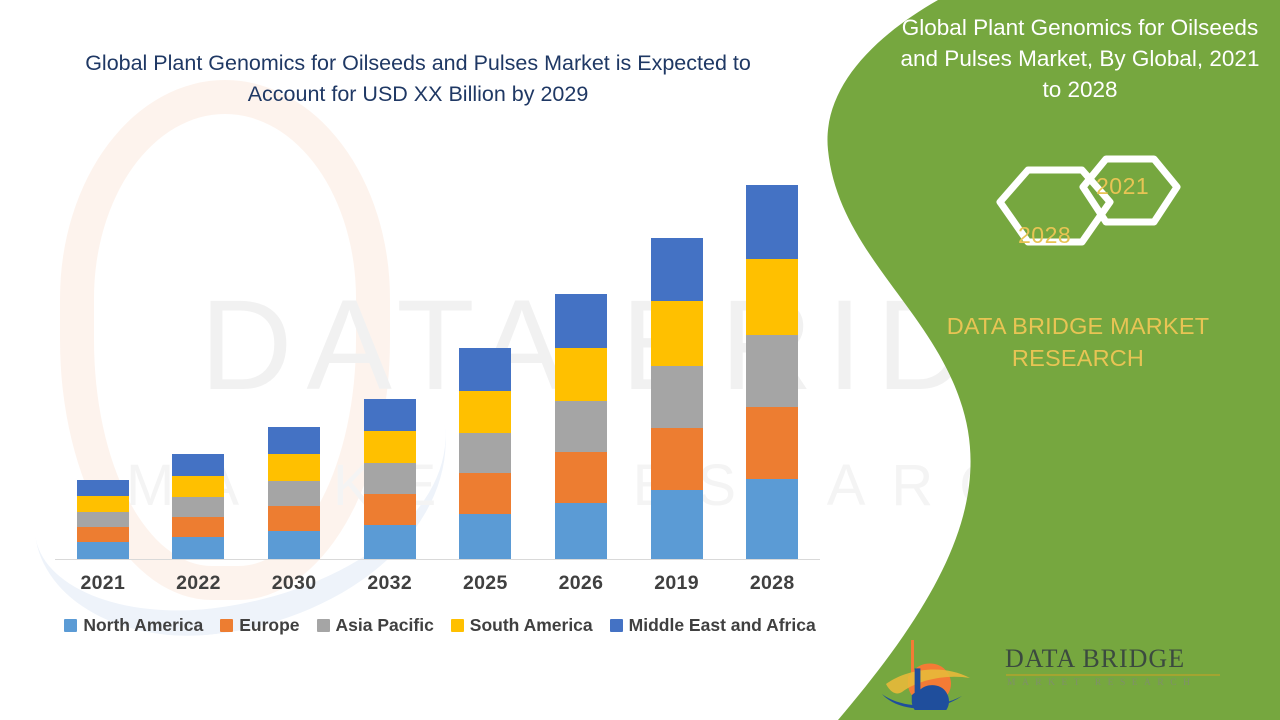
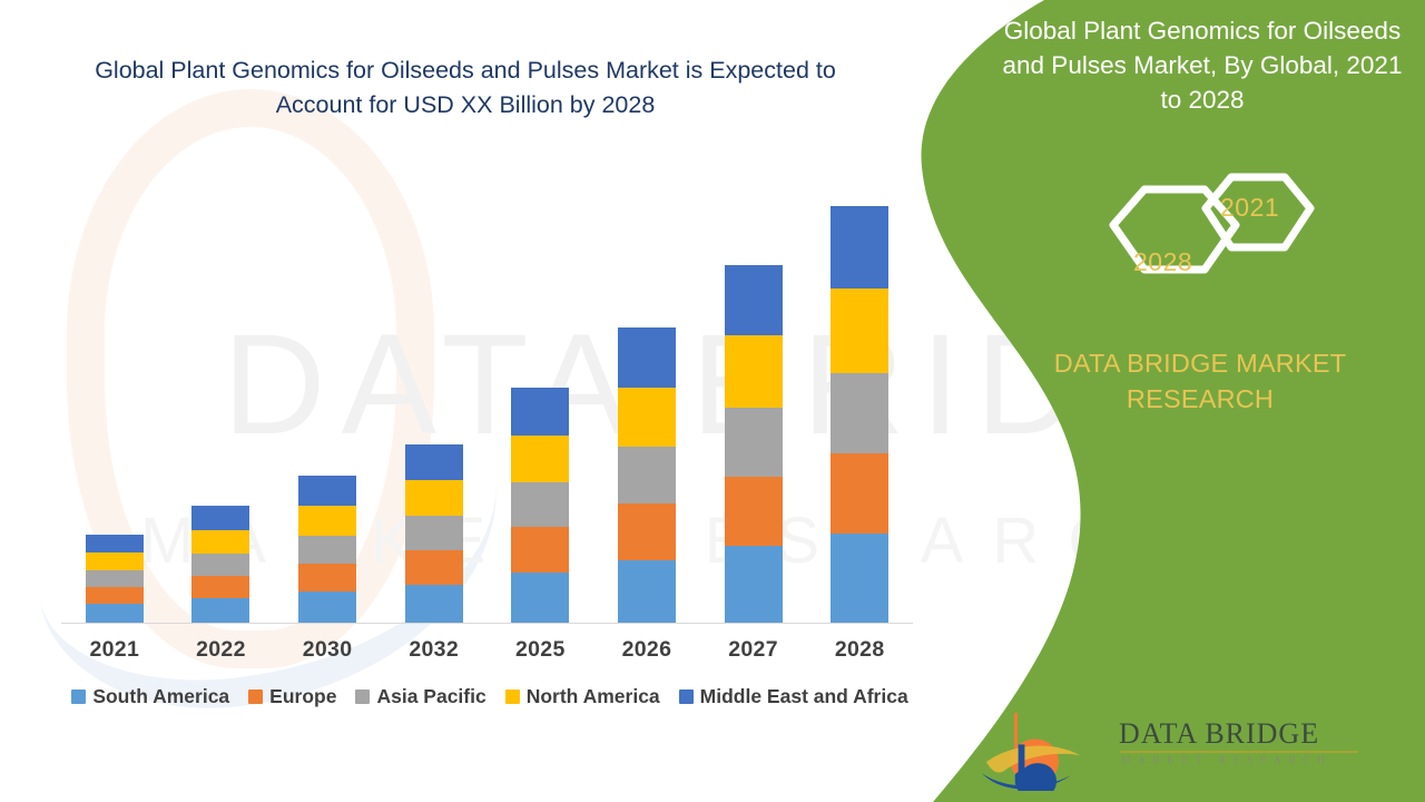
- Global Plant Genomics for Oilseeds and Pulses Market is Expected to Account for USD XX Billion by 2029
+ Global Plant Genomics for Oilseeds and Pulses Market is Expected to Account for USD XX Billion by 2028
  2021
  2022
  2030
  2032
  2025
  2026
- 2019
+ 2027
  2028
- North America
+ South America
  Europe
  Asia Pacific
- South America
+ North America
  Middle East and Africa
  Global Plant Genomics for Oilseeds and Pulses Market, By Global, 2021 to 2028
  2021
  2028
  DATA BRIDGE MARKET RESEARCH
  DATA BRIDGE
  MARKET RESEARCH
